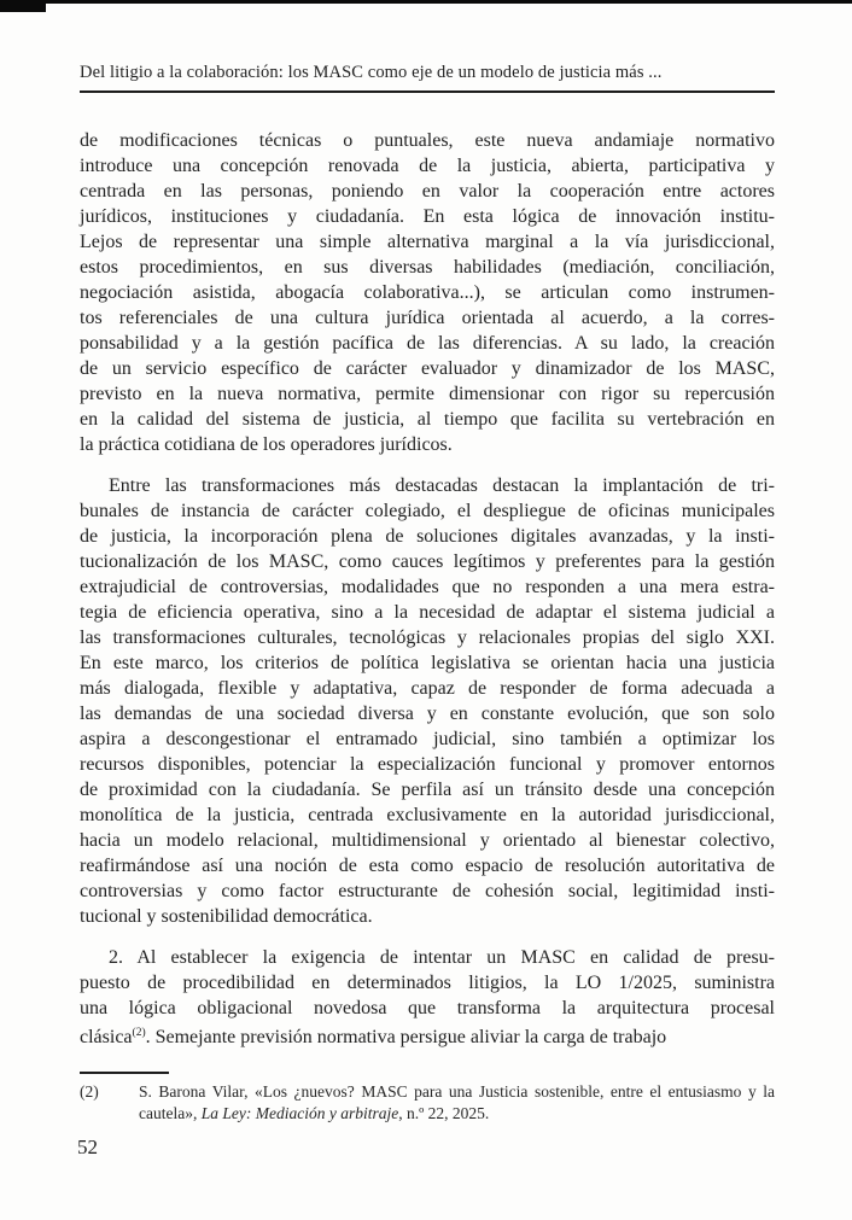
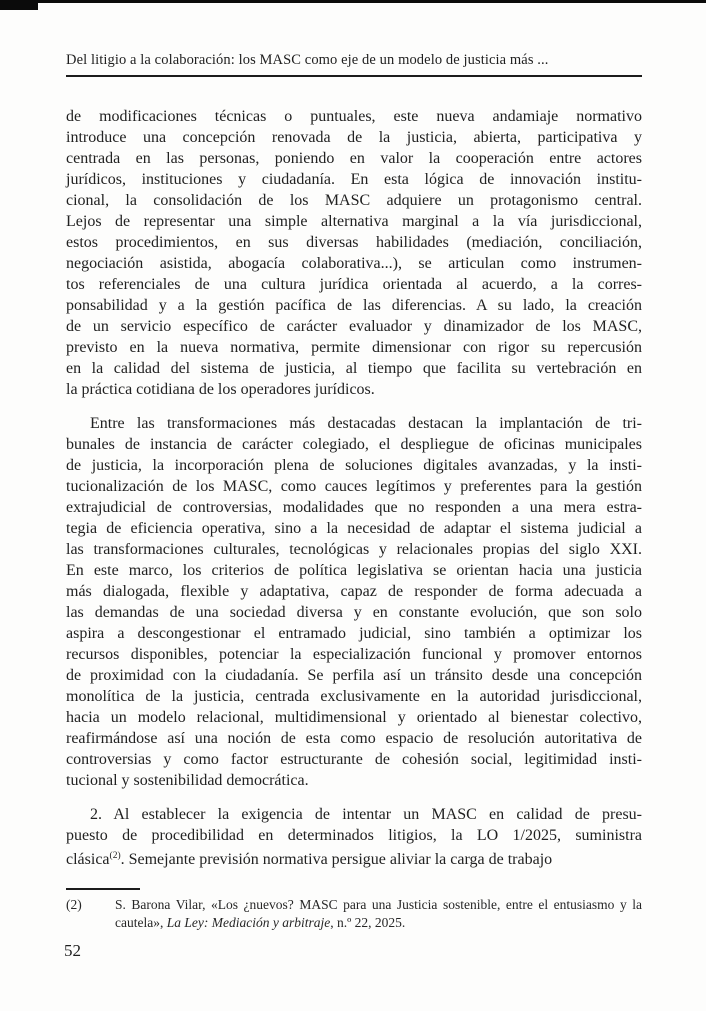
  Del litigio a la colaboración: los MASC como eje de un modelo de justicia más ...
  de modificaciones técnicas o puntuales, este nueva andamiaje normativo
  introduce una concepción renovada de la justicia, abierta, participativa y
  centrada en las personas, poniendo en valor la cooperación entre actores
  jurídicos, instituciones y ciudadanía. En esta lógica de innovación institu-
+ cional, la consolidación de los MASC adquiere un protagonismo central.
  Lejos de representar una simple alternativa marginal a la vía jurisdiccional,
  estos procedimientos, en sus diversas habilidades (mediación, conciliación,
  negociación asistida, abogacía colaborativa...), se articulan como instrumen-
  tos referenciales de una cultura jurídica orientada al acuerdo, a la corres-
  ponsabilidad y a la gestión pacífica de las diferencias. A su lado, la creación
  de un servicio específico de carácter evaluador y dinamizador de los MASC,
  previsto en la nueva normativa, permite dimensionar con rigor su repercusión
  en la calidad del sistema de justicia, al tiempo que facilita su vertebración en
  la práctica cotidiana de los operadores jurídicos.
  Entre las transformaciones más destacadas destacan la implantación de tri-
  bunales de instancia de carácter colegiado, el despliegue de oficinas municipales
  de justicia, la incorporación plena de soluciones digitales avanzadas, y la insti-
  tucionalización de los MASC, como cauces legítimos y preferentes para la gestión
  extrajudicial de controversias, modalidades que no responden a una mera estra-
  tegia de eficiencia operativa, sino a la necesidad de adaptar el sistema judicial a
  las transformaciones culturales, tecnológicas y relacionales propias del siglo XXI.
  En este marco, los criterios de política legislativa se orientan hacia una justicia
  más dialogada, flexible y adaptativa, capaz de responder de forma adecuada a
  las demandas de una sociedad diversa y en constante evolución, que son solo
  aspira a descongestionar el entramado judicial, sino también a optimizar los
  recursos disponibles, potenciar la especialización funcional y promover entornos
  de proximidad con la ciudadanía. Se perfila así un tránsito desde una concepción
  monolítica de la justicia, centrada exclusivamente en la autoridad jurisdiccional,
  hacia un modelo relacional, multidimensional y orientado al bienestar colectivo,
  reafirmándose así una noción de esta como espacio de resolución autoritativa de
  controversias y como factor estructurante de cohesión social, legitimidad insti-
  tucional y sostenibilidad democrática.
  2. Al establecer la exigencia de intentar un MASC en calidad de presu-
  puesto de procedibilidad en determinados litigios, la LO 1/2025, suministra
- una lógica obligacional novedosa que transforma la arquitectura procesal
  clásica(2). Semejante previsión normativa persigue aliviar la carga de trabajo
  (2)
  S. Barona Vilar, «Los ¿nuevos? MASC para una Justicia sostenible, entre el entusiasmo y la cautela», La Ley: Mediación y arbitraje, n.º 22, 2025.
  52
